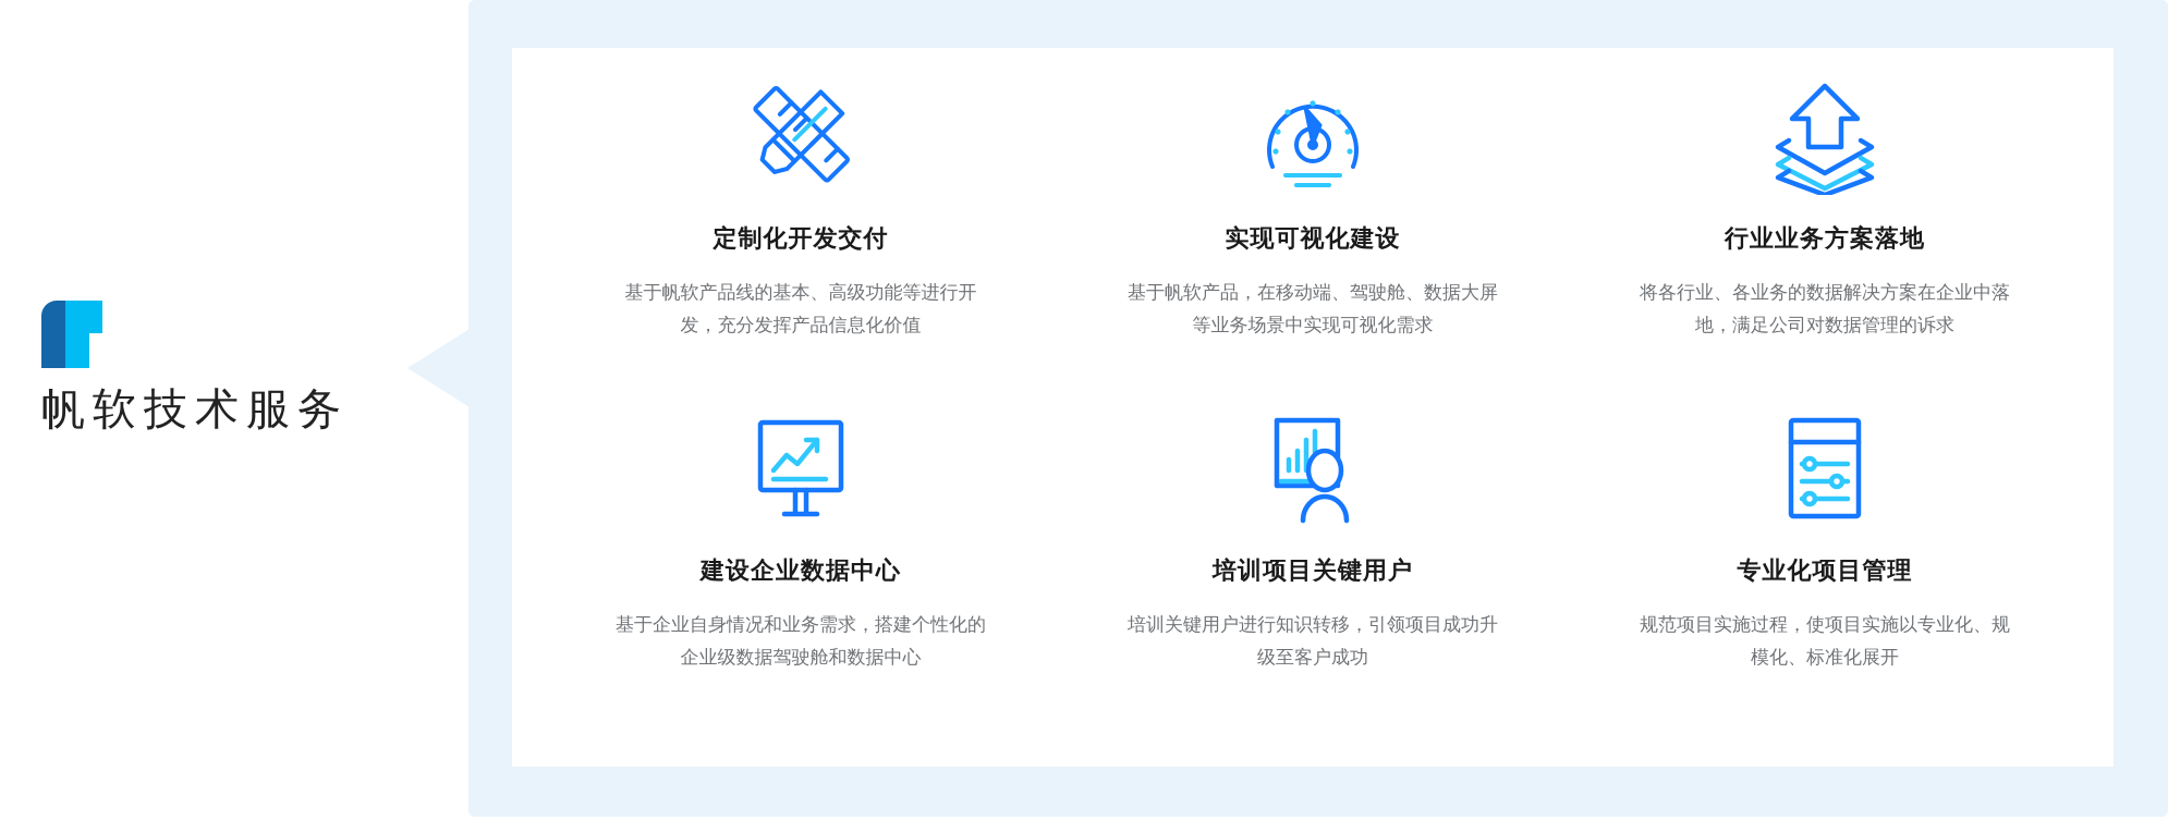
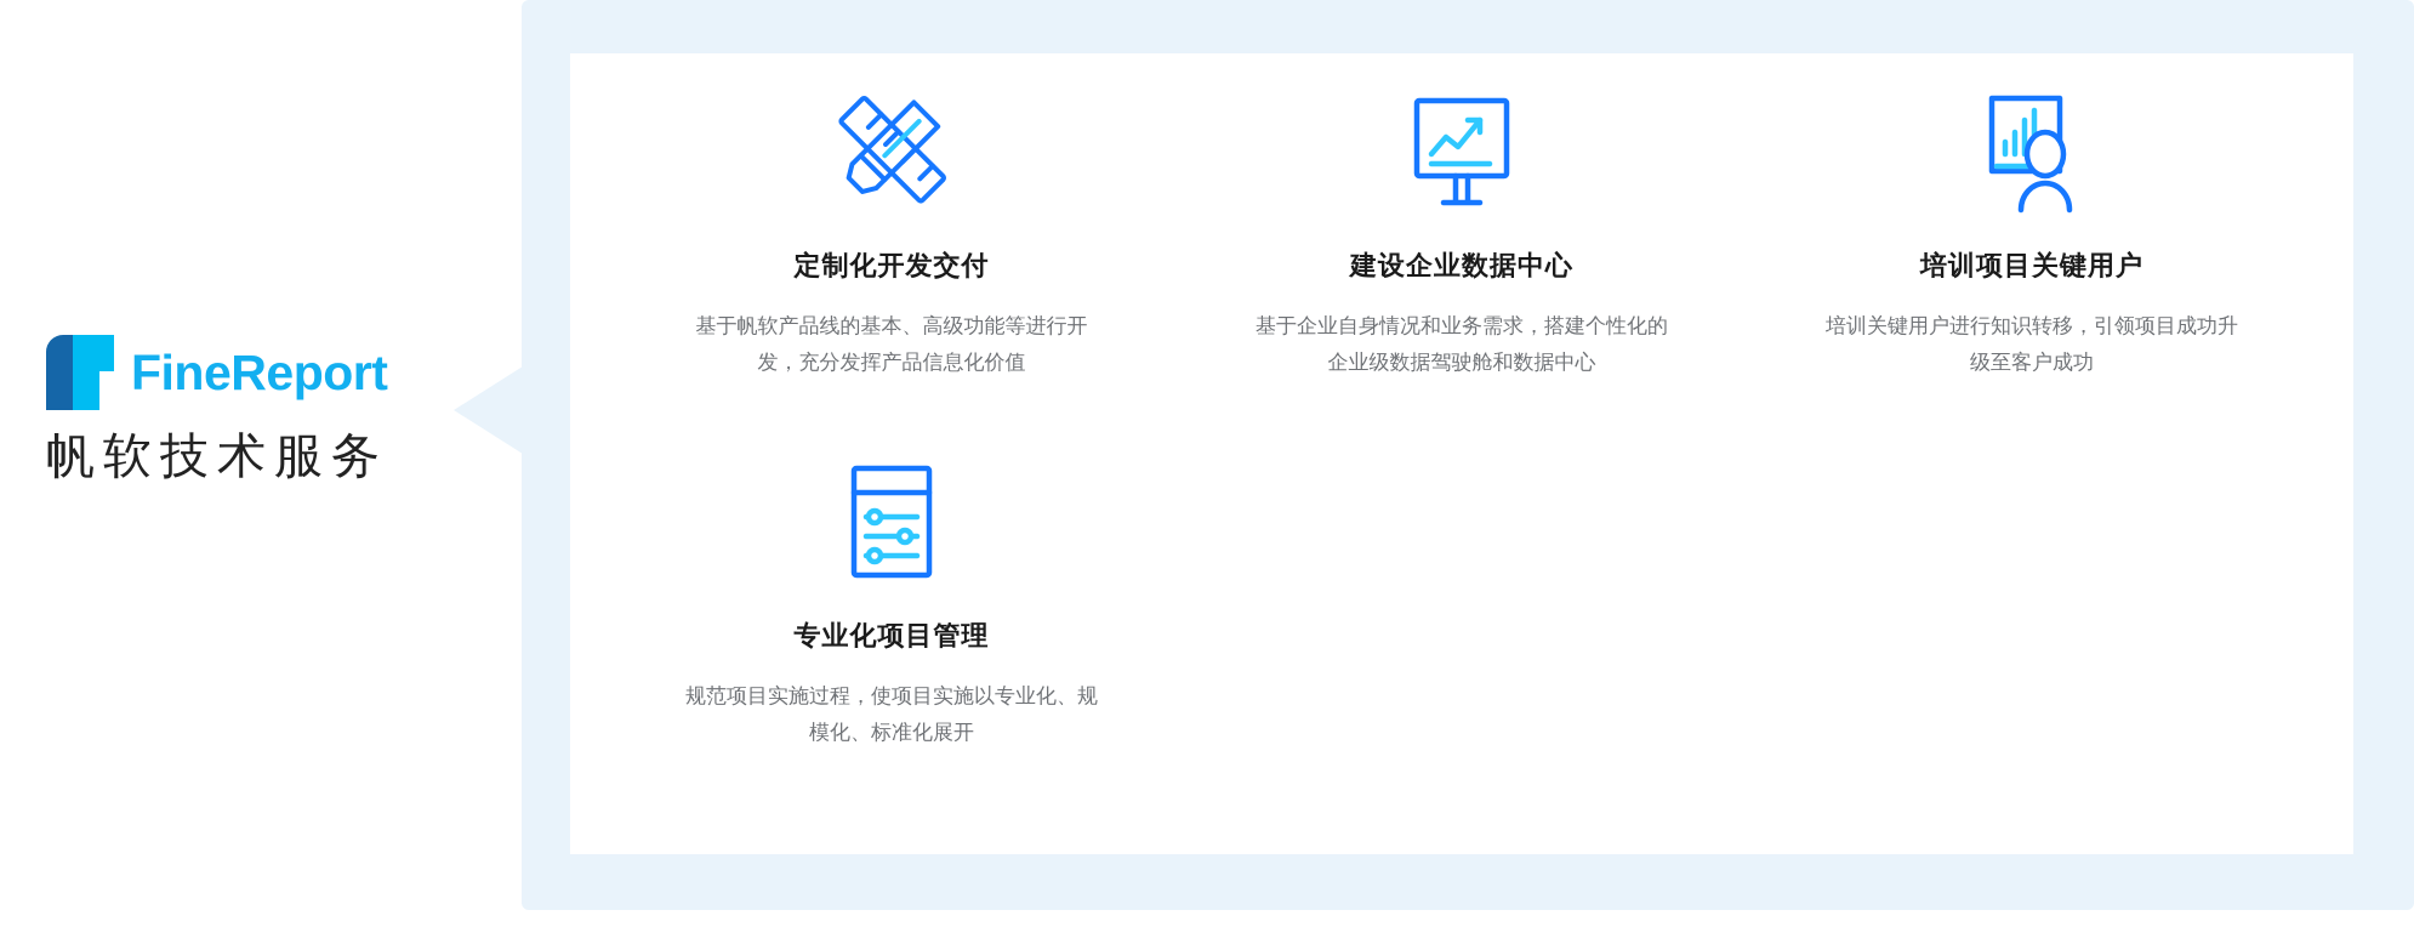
+ FineReport
  帆软技术服务
  定制化开发交付
  基于帆软产品线的基本、高级功能等进行开发，充分发挥产品信息化价值
- 实现可视化建设
- 基于帆软产品，在移动端、驾驶舱、数据大屏等业务场景中实现可视化需求
- 行业业务方案落地
- 将各行业、各业务的数据解决方案在企业中落地，满足公司对数据管理的诉求
  建设企业数据中心
  基于企业自身情况和业务需求，搭建个性化的企业级数据驾驶舱和数据中心
  培训项目关键用户
  培训关键用户进行知识转移，引领项目成功升级至客户成功
  专业化项目管理
  规范项目实施过程，使项目实施以专业化、规模化、标准化展开
